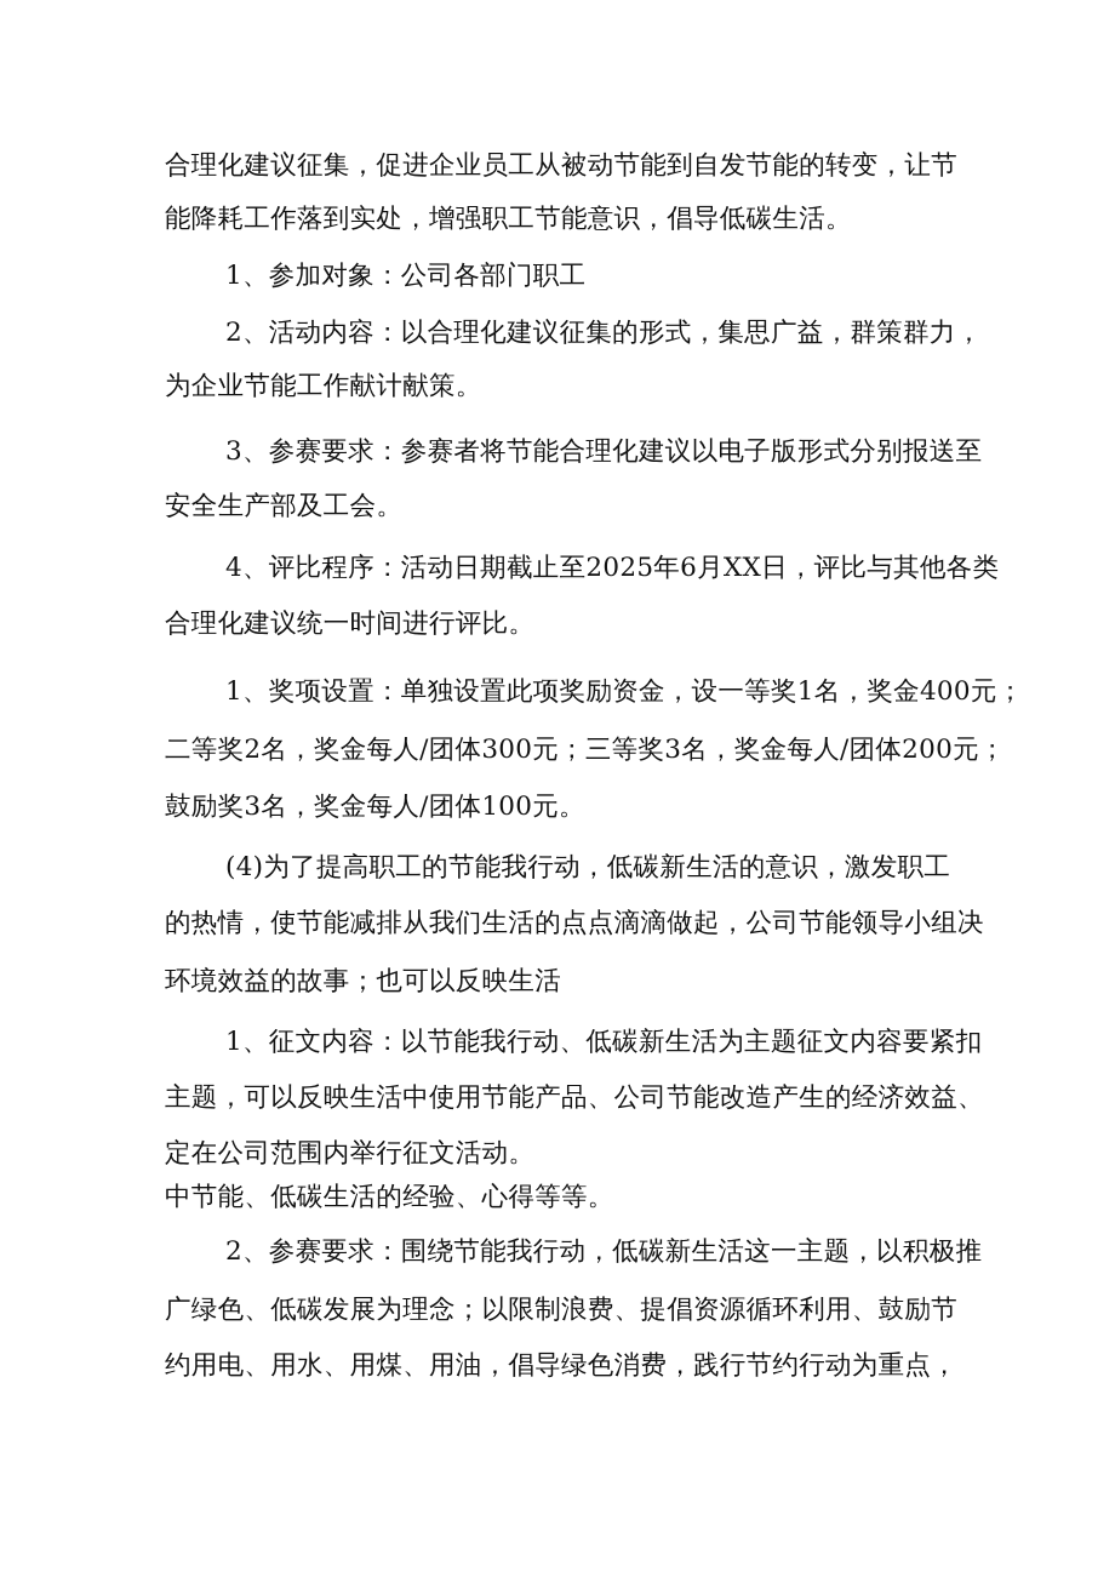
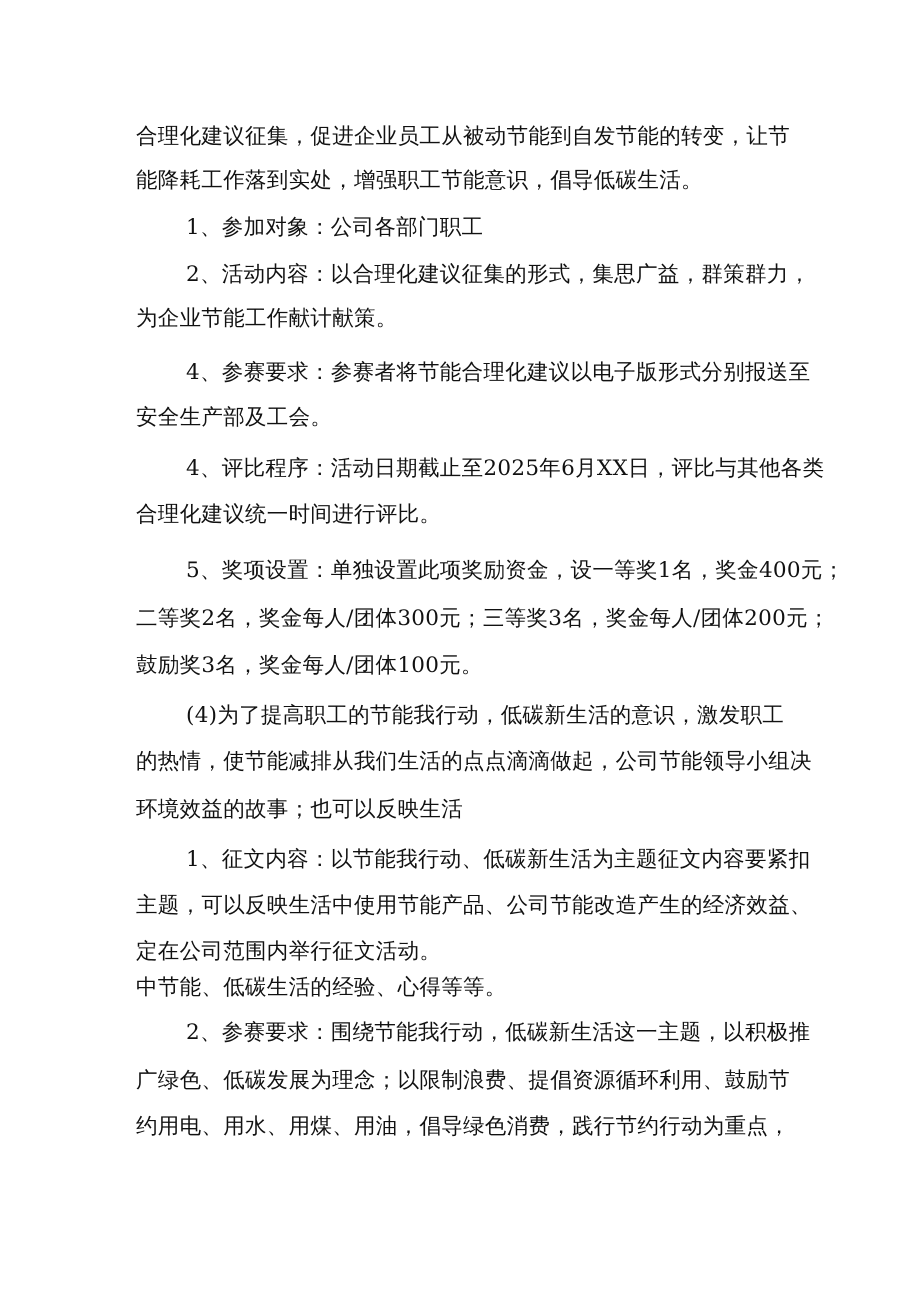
  合理化建议征集，促进企业员工从被动节能到自发节能的转变，让节
  能降耗工作落到实处，增强职工节能意识，倡导低碳生活。
  1、参加对象：公司各部门职工
  2、活动内容：以合理化建议征集的形式，集思广益，群策群力，
  为企业节能工作献计献策。
- 3、参赛要求：参赛者将节能合理化建议以电子版形式分别报送至
+ 4、参赛要求：参赛者将节能合理化建议以电子版形式分别报送至
  安全生产部及工会。
  4、评比程序：活动日期截止至2025年6月XX日，评比与其他各类
  合理化建议统一时间进行评比。
- 1、奖项设置：单独设置此项奖励资金，设一等奖1名，奖金400元；
+ 5、奖项设置：单独设置此项奖励资金，设一等奖1名，奖金400元；
  二等奖2名，奖金每人/团体300元；三等奖3名，奖金每人/团体200元；
  鼓励奖3名，奖金每人/团体100元。
  (4)为了提高职工的节能我行动，低碳新生活的意识，激发职工
  的热情，使节能减排从我们生活的点点滴滴做起，公司节能领导小组决
  环境效益的故事；也可以反映生活
  1、征文内容：以节能我行动、低碳新生活为主题征文内容要紧扣
  主题，可以反映生活中使用节能产品、公司节能改造产生的经济效益、
  定在公司范围内举行征文活动。
  中节能、低碳生活的经验、心得等等。
  2、参赛要求：围绕节能我行动，低碳新生活这一主题，以积极推
  广绿色、低碳发展为理念；以限制浪费、提倡资源循环利用、鼓励节
  约用电、用水、用煤、用油，倡导绿色消费，践行节约行动为重点，
